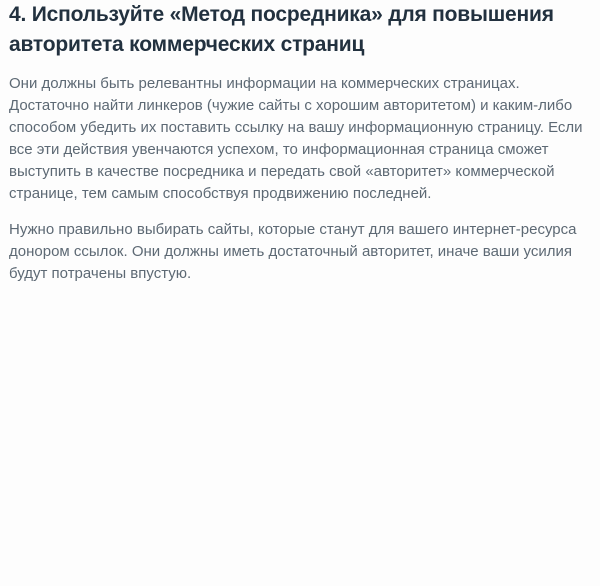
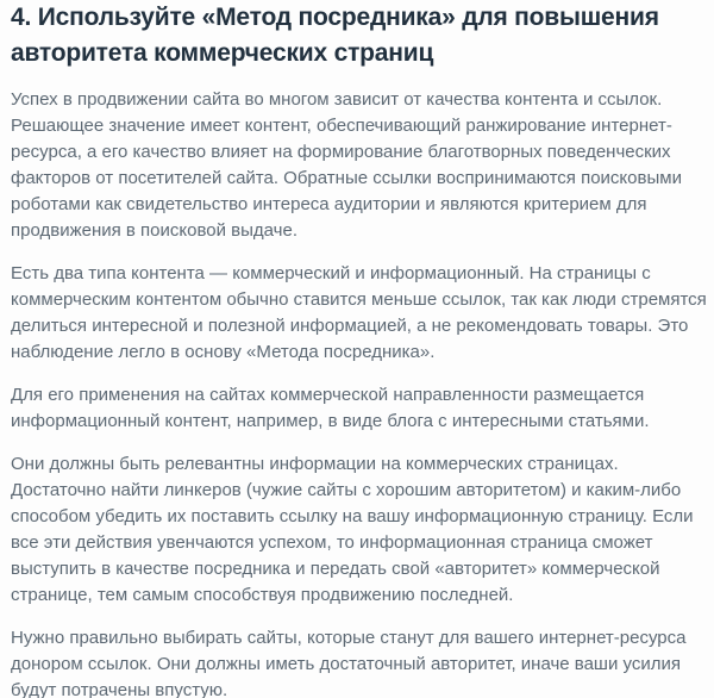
  4. Используйте «Метод посредника» для повышения
  авторитета коммерческих страниц
+ Успех в продвижении сайта во многом зависит от качества контента и ссылок.
+ Решающее значение имеет контент, обеспечивающий ранжирование интернет-
+ ресурса, а его качество влияет на формирование благотворных поведенческих
+ факторов от посетителей сайта. Обратные ссылки воспринимаются поисковыми
+ роботами как свидетельство интереса аудитории и являются критерием для
+ продвижения в поисковой выдаче.
+ Есть два типа контента — коммерческий и информационный. На страницы с
+ коммерческим контентом обычно ставится меньше ссылок, так как люди стремятся
+ делиться интересной и полезной информацией, а не рекомендовать товары. Это
+ наблюдение легло в основу «Метода посредника».
+ Для его применения на сайтах коммерческой направленности размещается
+ информационный контент, например, в виде блога с интересными статьями.
  Они должны быть релевантны информации на коммерческих страницах.
  Достаточно найти линкеров (чужие сайты с хорошим авторитетом) и каким-либо
  способом убедить их поставить ссылку на вашу информационную страницу. Если
  все эти действия увенчаются успехом, то информационная страница сможет
  выступить в качестве посредника и передать свой «авторитет» коммерческой
  странице, тем самым способствуя продвижению последней.
  Нужно правильно выбирать сайты, которые станут для вашего интернет-ресурса
  донором ссылок. Они должны иметь достаточный авторитет, иначе ваши усилия
  будут потрачены впустую.
